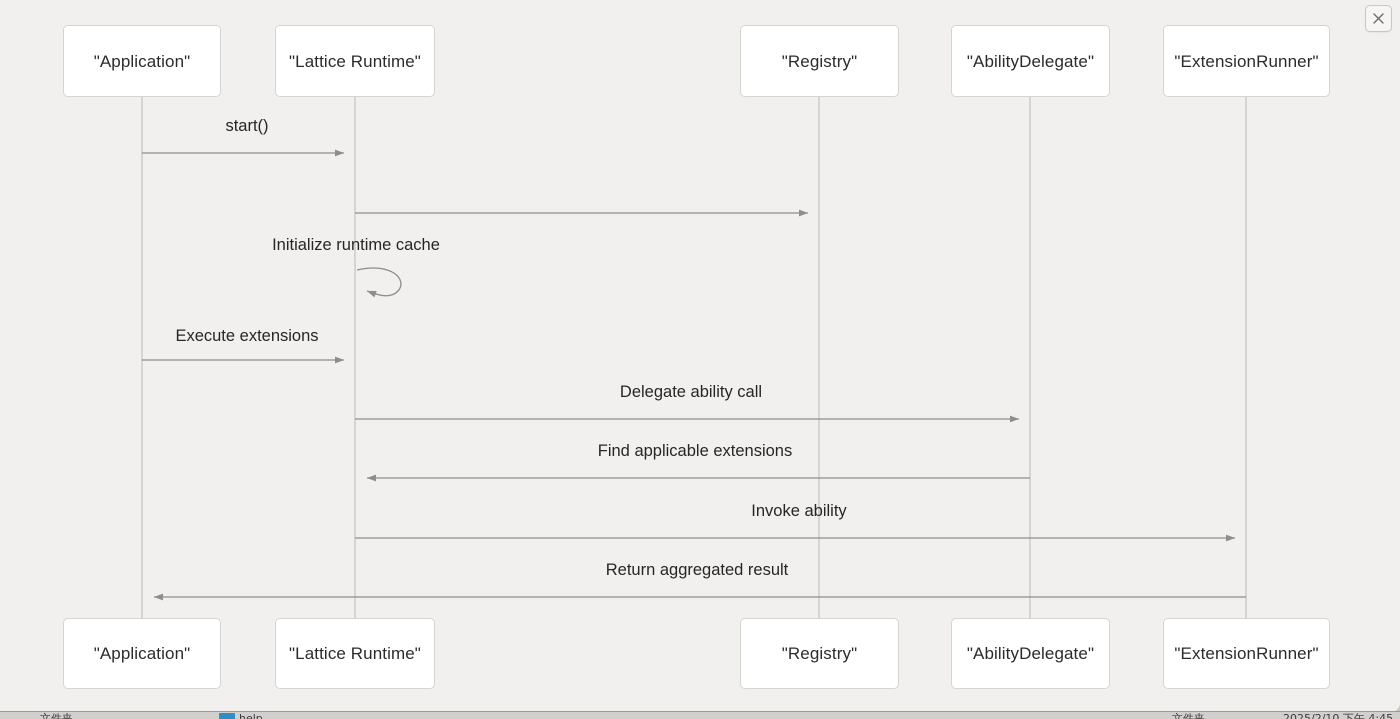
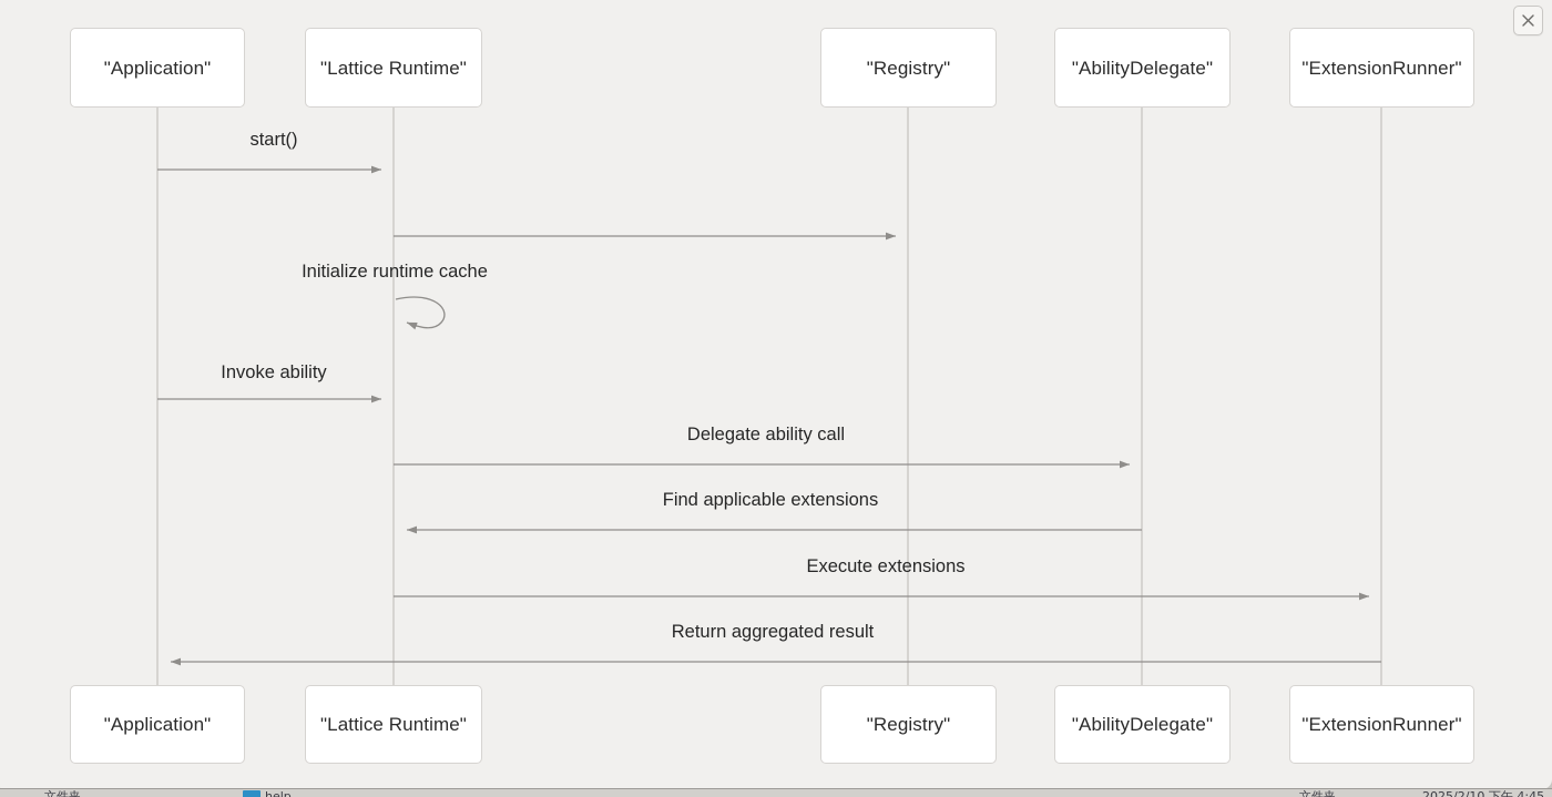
  "Application"
  "Lattice Runtime"
  "Registry"
  "AbilityDelegate"
  "ExtensionRunner"
  "Application"
  "Lattice Runtime"
  "Registry"
  "AbilityDelegate"
  "ExtensionRunner"
  start()
  Initialize runtime cache
- Execute extensions
+ Invoke ability
  Delegate ability call
  Find applicable extensions
- Invoke ability
+ Execute extensions
  Return aggregated result
